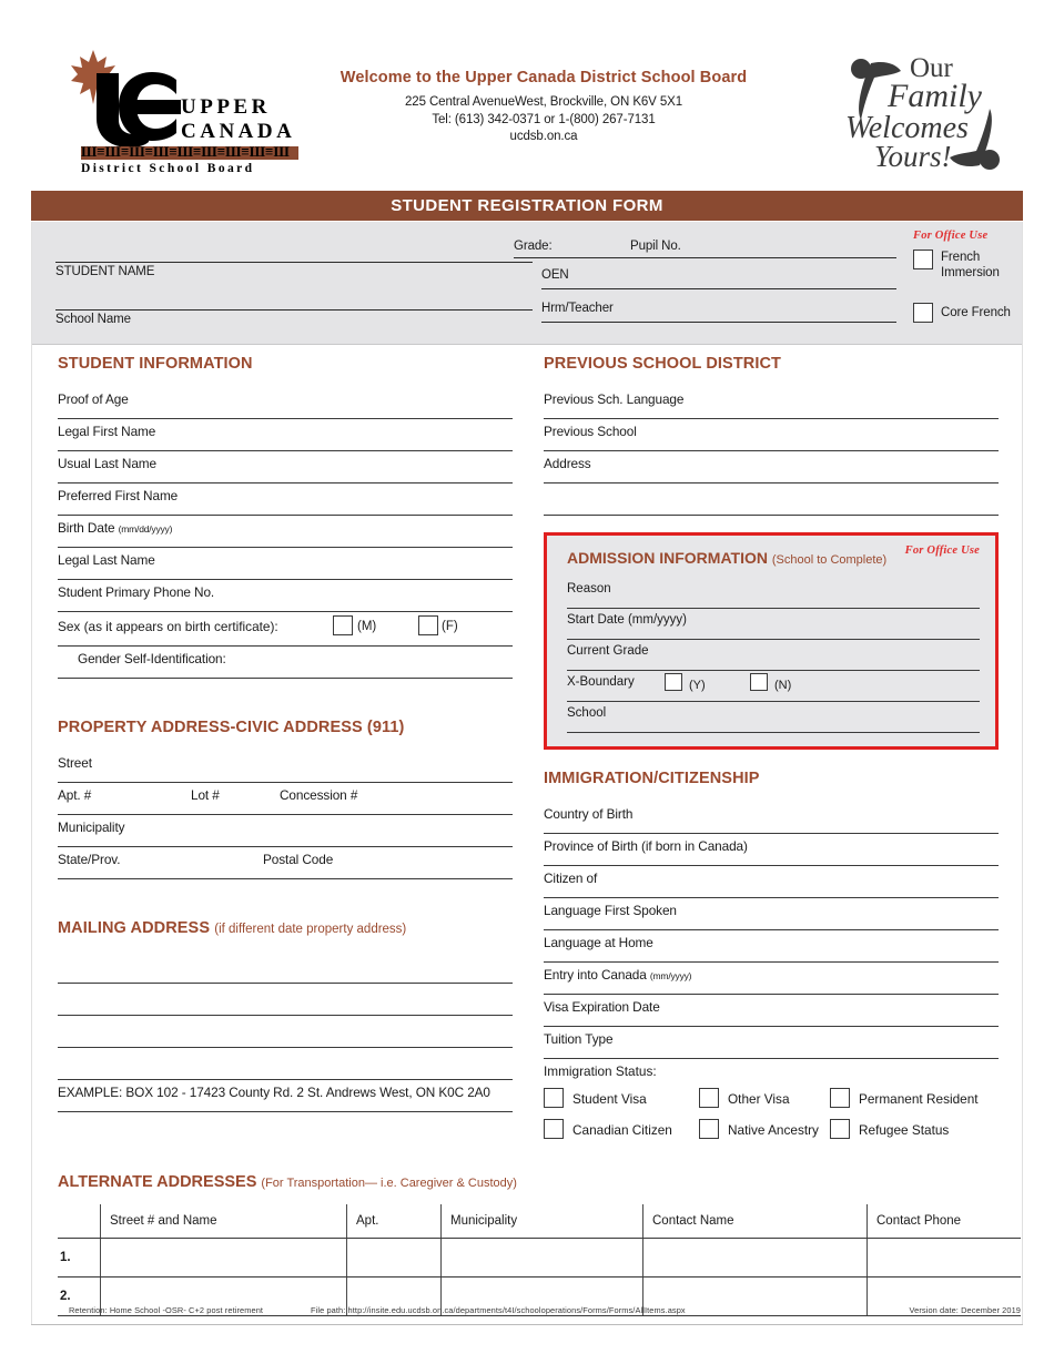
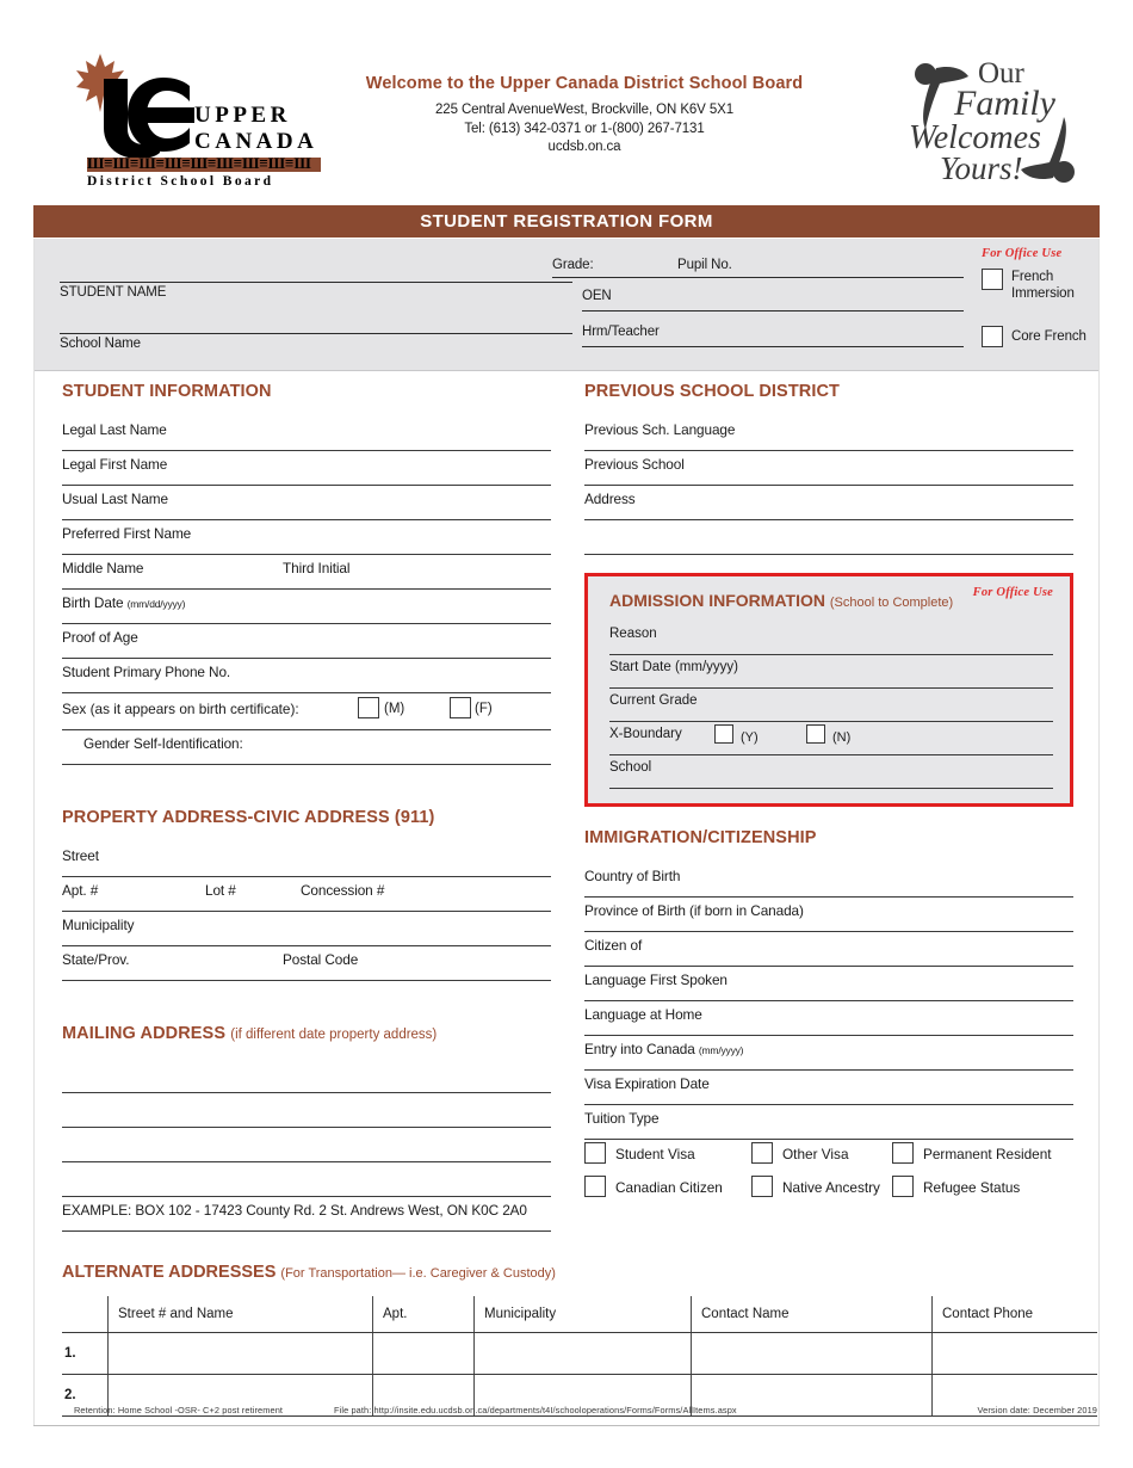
  UPPER
  CANADA
  Ш≡Ш≡Ш≡Ш≡Ш≡Ш≡Ш≡Ш≡Ш
  District School Board
  Welcome to the Upper Canada District School Board
  225 Central AvenueWest, Brockville, ON K6V 5X1
  Tel: (613) 342-0371 or 1-(800) 267-7131
  ucdsb.on.ca
  Our
  Family
  Welcomes
  Yours!
  STUDENT REGISTRATION FORM
  STUDENT NAME
  School Name
  Grade:
  Pupil No.
  OEN
  Hrm/Teacher
  For Office Use
  French
  Immersion
  Core French
  STUDENT INFORMATION
- Proof of Age
+ Legal Last Name
  Legal First Name
  Usual Last Name
  Preferred First Name
+ Middle Name
+ Third Initial
  Birth Date (mm/dd/yyyy)
- Legal Last Name
+ Proof of Age
  Student Primary Phone No.
  Sex (as it appears on birth certificate):
  (M)
  (F)
  Gender Self-Identification:
  PROPERTY ADDRESS-CIVIC ADDRESS (911)
  Street
  Apt. #
  Lot #
  Concession #
  Municipality
  State/Prov.
  Postal Code
  MAILING ADDRESS (if different date property address)
  EXAMPLE: BOX 102 - 17423 County Rd. 2 St. Andrews West, ON K0C 2A0
  PREVIOUS SCHOOL DISTRICT
  Previous Sch. Language
  Previous School
  Address
  ADMISSION INFORMATION (School to Complete)
  For Office Use
  Reason
  Start Date (mm/yyyy)
  Current Grade
  X-Boundary
  (Y)
  (N)
  School
  IMMIGRATION/CITIZENSHIP
  Country of Birth
  Province of Birth (if born in Canada)
  Citizen of
  Language First Spoken
  Language at Home
  Entry into Canada (mm/yyyy)
  Visa Expiration Date
  Tuition Type
- Immigration Status:
  Student Visa
  Other Visa
  Permanent Resident
  Canadian Citizen
  Native Ancestry
  Refugee Status
  ALTERNATE ADDRESSES (For Transportation— i.e. Caregiver & Custody)
  	Street # and Name	Apt.	Municipality	Contact Name	Contact Phone
  1.
  2.
  Retention: Home School -OSR- C+2 post retirement
  File path: http://insite.edu.ucdsb.on.ca/departments/t4I/schooloperations/Forms/Forms/AllItems.aspx
  Version date: December 2019
